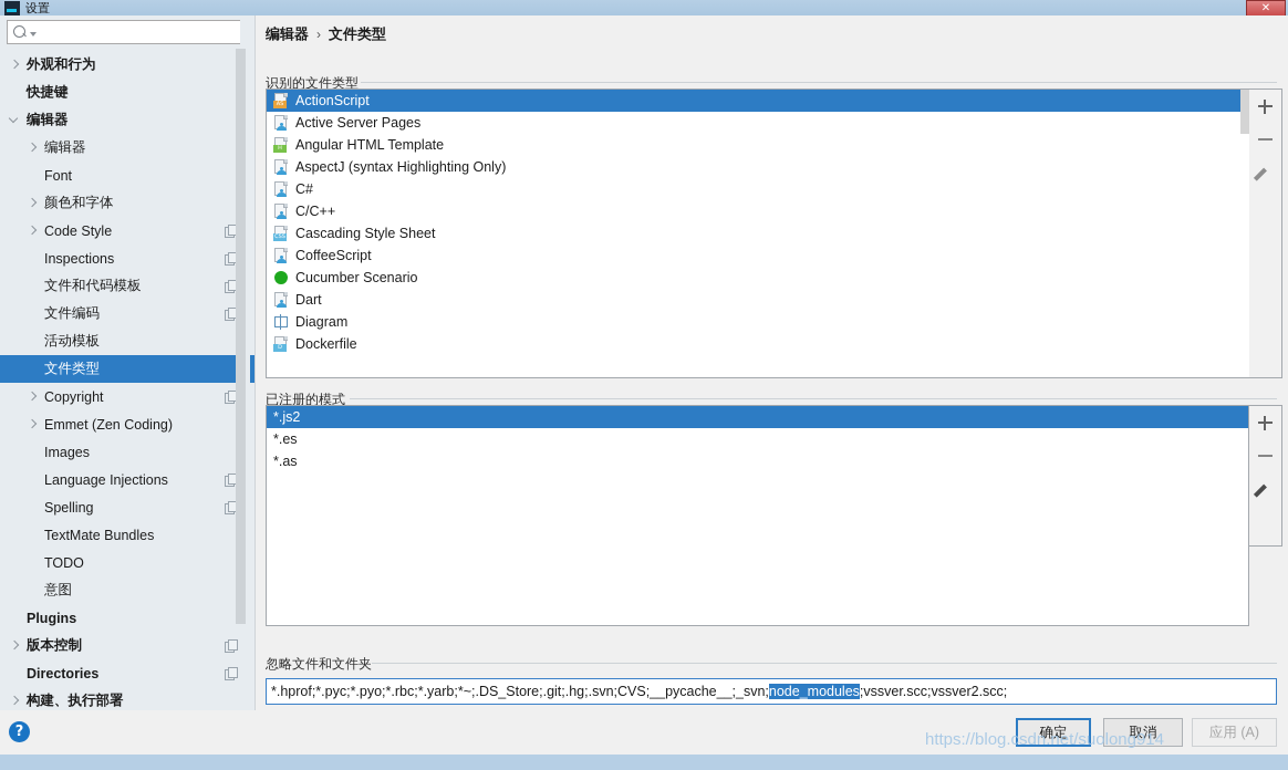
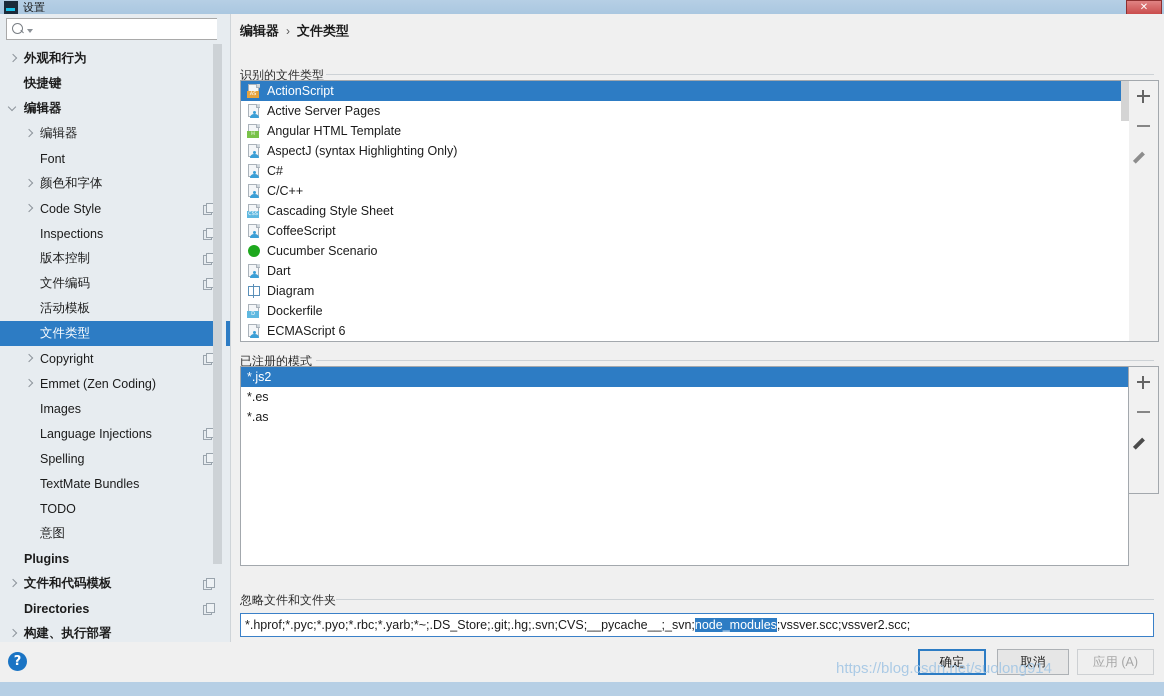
  设置
  ✕
  外观和行为
  快捷键
  编辑器
  编辑器
  Font
  颜色和字体
  Code Style
  Inspections
- 文件和代码模板
+ 版本控制
  文件编码
  活动模板
  文件类型
  Copyright
  Emmet (Zen Coding)
  Images
  Language Injections
  Spelling
  TextMate Bundles
  TODO
  意图
  Plugins
- 版本控制
+ 文件和代码模板
  Directories
  构建、执行部署
  编辑器 › 文件类型
  识别的文件类型
  ActionScript
  Active Server Pages
  Angular HTML Template
  AspectJ (syntax Highlighting Only)
  C#
  C/C++
  Cascading Style Sheet
  CoffeeScript
  Cucumber Scenario
  Dart
  Diagram
  Dockerfile
+ ECMAScript 6
  已注册的模式
  *.js2
  *.es
  *.as
  忽略文件和文件夹
  *.hprof;*.pyc;*.pyo;*.rbc;*.yarb;*~;.DS_Store;.git;.hg;.svn;CVS;__pycache__;_svn;
  node_modules
  ;vssver.scc;vssver2.scc;
  ?
  确定
  取消
  应用 (A)
  https://blog.csdn.net/suolong914
